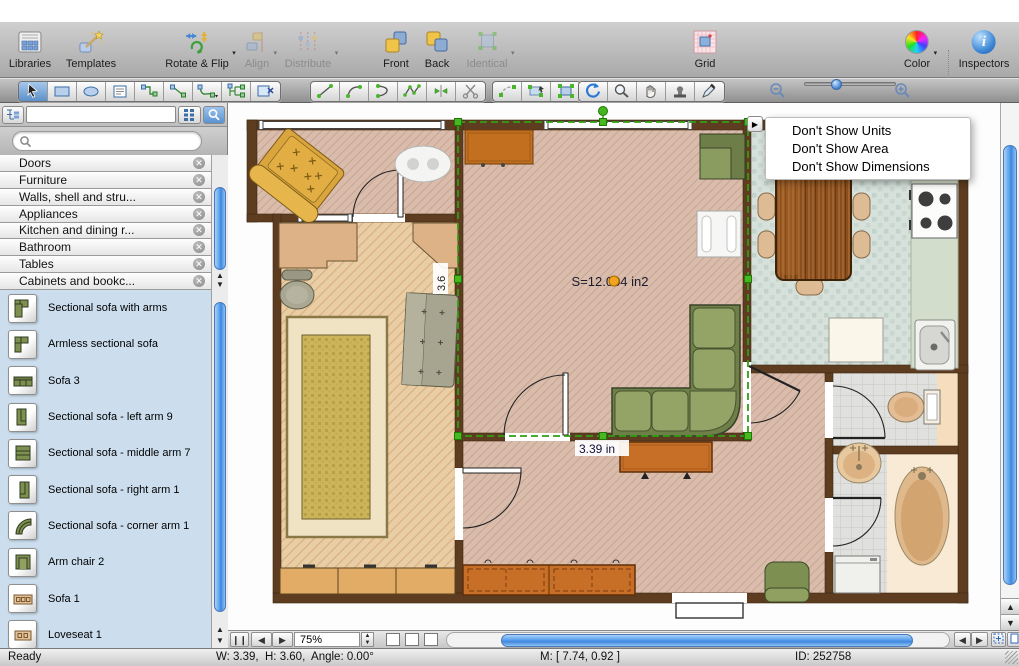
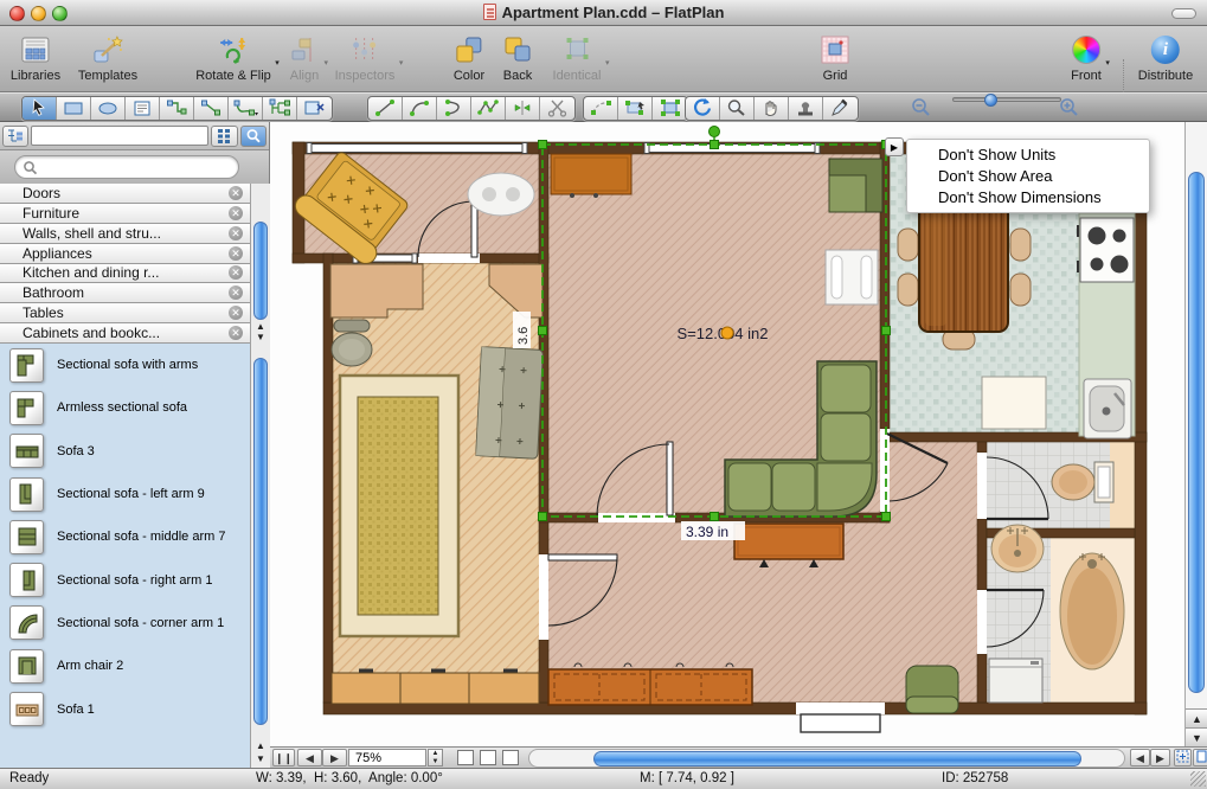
+ Apartment Plan.cdd – FlatPlan
  Libraries
  Templates
  Rotate & Flip
  Align
- Distribute
+ Inspectors
- Front
+ Color
  Back
  Identical
  Grid
- Color
+ Front
  i
- Inspectors
+ Distribute
  Doors
  ✕
  Furniture
  ✕
  Walls, shell and stru...
  ✕
  Appliances
  ✕
  Kitchen and dining r...
  ✕
  Bathroom
  ✕
  Tables
  ✕
  Cabinets and bookc...
  ✕
  ▲
  ▼
  Sectional sofa with arms
  Armless sectional sofa
  Sofa 3
  Sectional sofa - left arm 9
  Sectional sofa - middle arm 7
  Sectional sofa - right arm 1
  Sectional sofa - corner arm 1
  Arm chair 2
  Sofa 1
- Loveseat 1
  ▲
  ▼
  S=12.4 in2
  3.39 in
  ▶
  Don't Show Units
  Don't Show Area
  Don't Show Dimensions
  ▲
  ▼
  ❙❙
  ◀
  ▶
  75%
  ◀
  ▶
  Ready
  W: 3.39, H: 3.60, Angle: 0.00°
  M: [ 7.74, 0.92 ]
  ID: 252758
